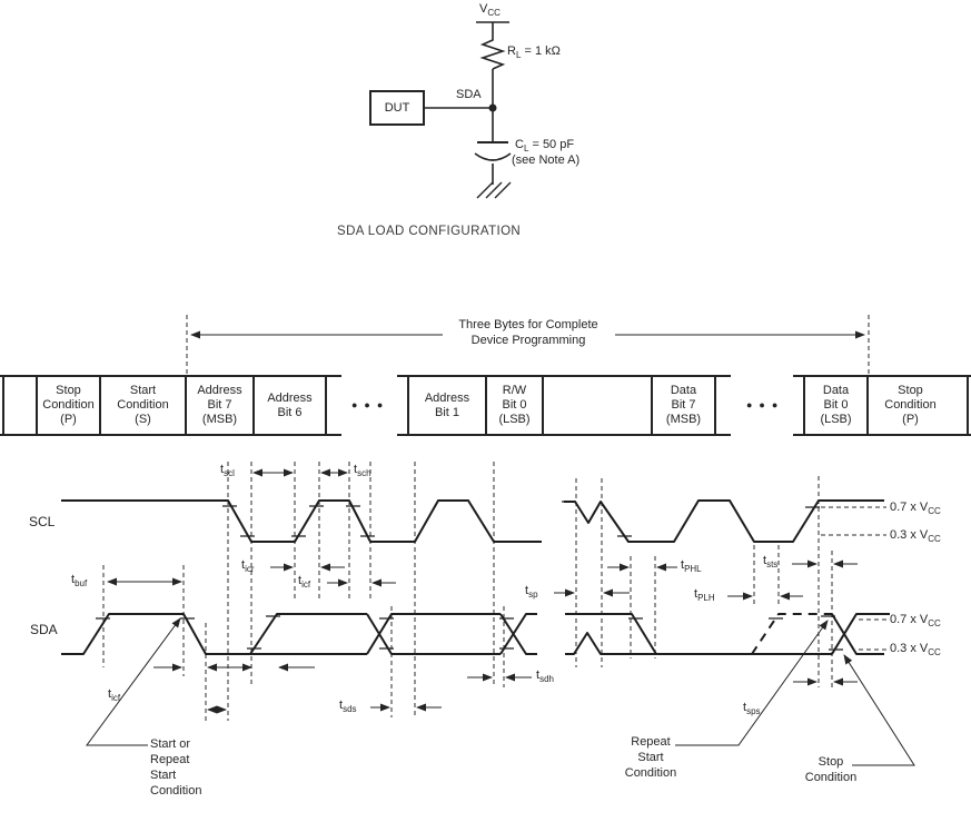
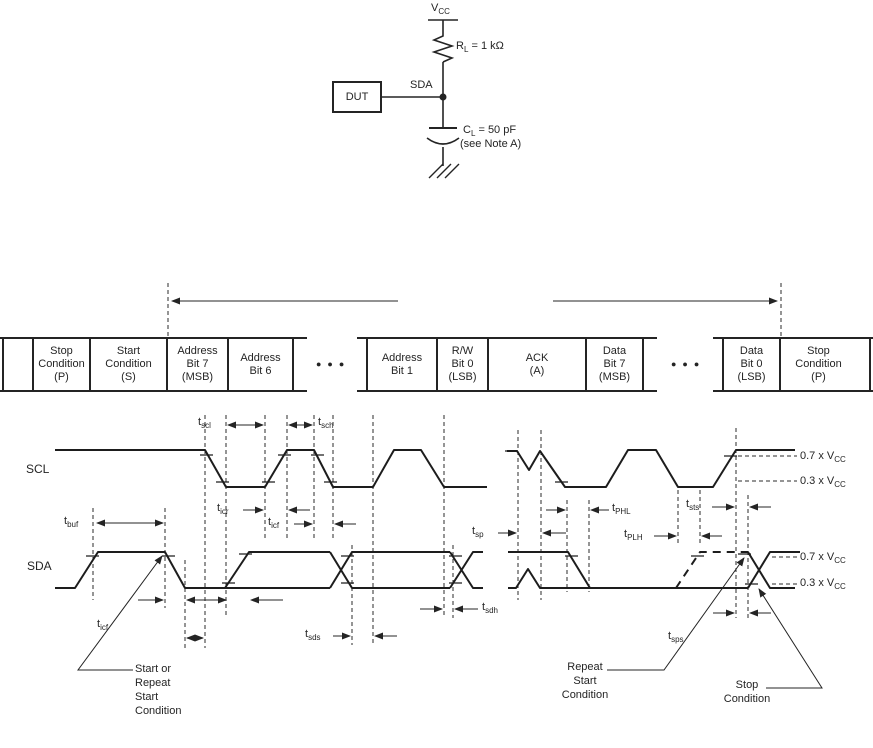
  VCC
  RL = 1 kΩ
  DUT
  SDA
  CL = 50 pF
  (see Note A)
- SDA LOAD CONFIGURATION
- Three Bytes for Complete
- Device Programming
  Stop
  Condition
  (P)
  Start
  Condition
  (S)
  Address
  Bit 7
  (MSB)
  Address
  Bit 6
  Address
  Bit 1
  R/W
  Bit 0
  (LSB)
+ ACK
+ (A)
  Data
  Bit 7
  (MSB)
  Data
  Bit 0
  (LSB)
  Stop
  Condition
  (P)
  ●●●
  ●●●
  SCL
  SDA
  tbuf
  tscl
  tsch
  ticr
  ticf
  ticf
  tsds
  tsdh
  tsp
  tPHL
  tPLH
  tsts
  tsps
  0.7 x VCC
  0.3 x VCC
  0.7 x VCC
  0.3 x VCC
  Start or
  Repeat
  Start
  Condition
  Repeat
  Start
  Condition
  Stop
  Condition
